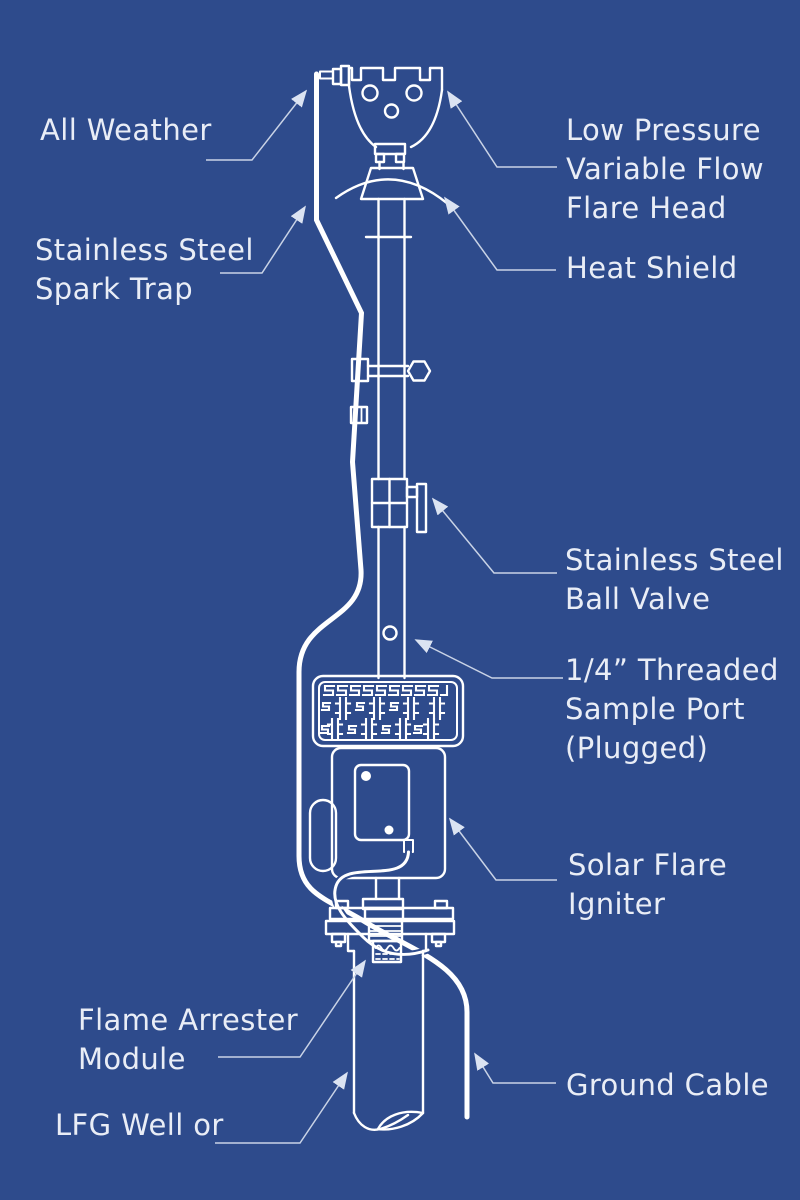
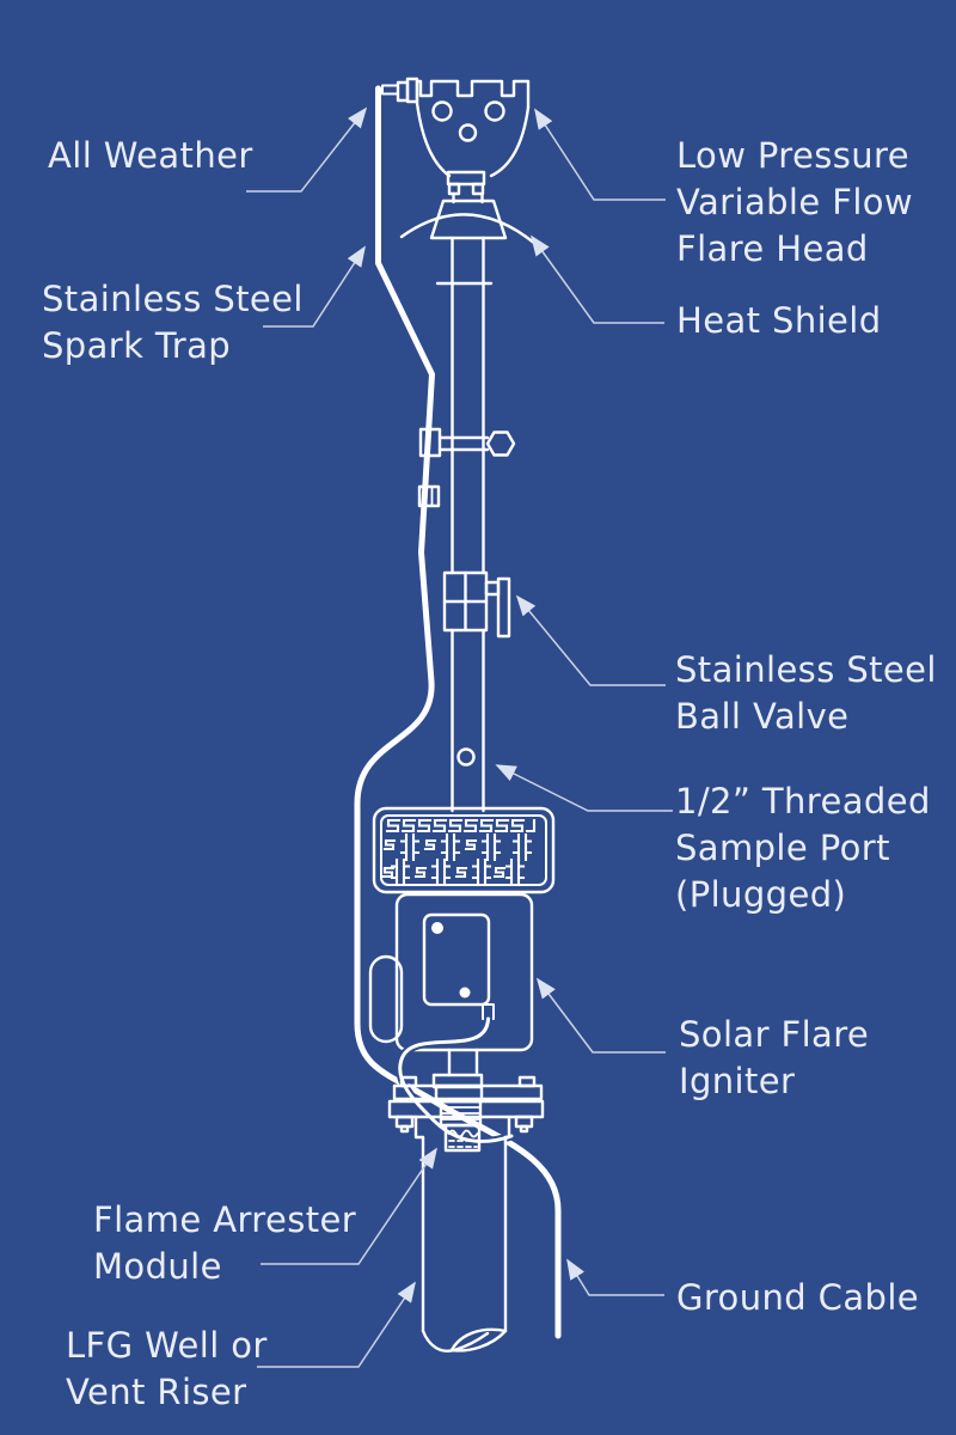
  All Weather
  Low Pressure
  Variable Flow
  Flare Head
  Stainless Steel
  Spark Trap
  Heat Shield
  Stainless Steel
  Ball Valve
- 1/4” Threaded
+ 1/2” Threaded
  Sample Port
  (Plugged)
  Solar Flare
  Igniter
  Flame Arrester
  Module
  Ground Cable
  LFG Well or
+ Vent Riser
